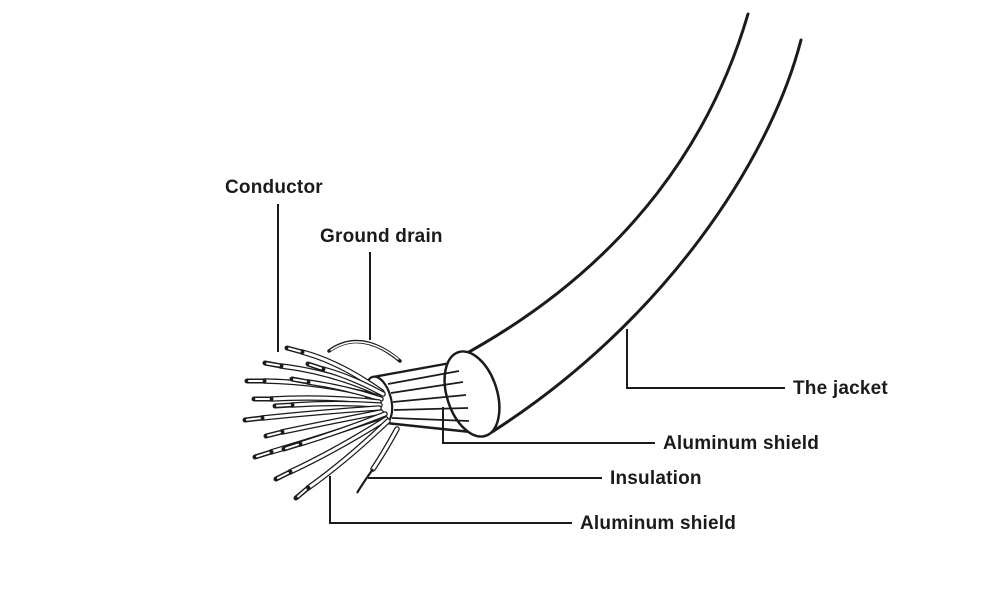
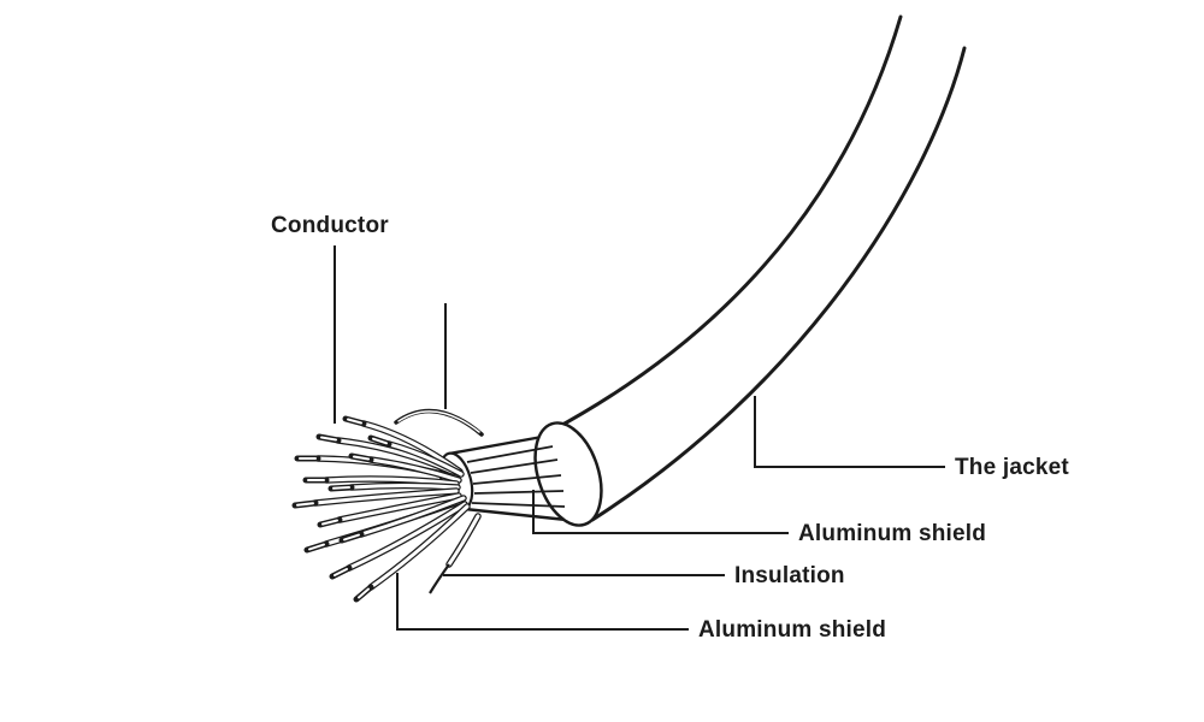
  Conductor
- Ground drain
  The jacket
  Aluminum shield
  Insulation
  Aluminum shield
